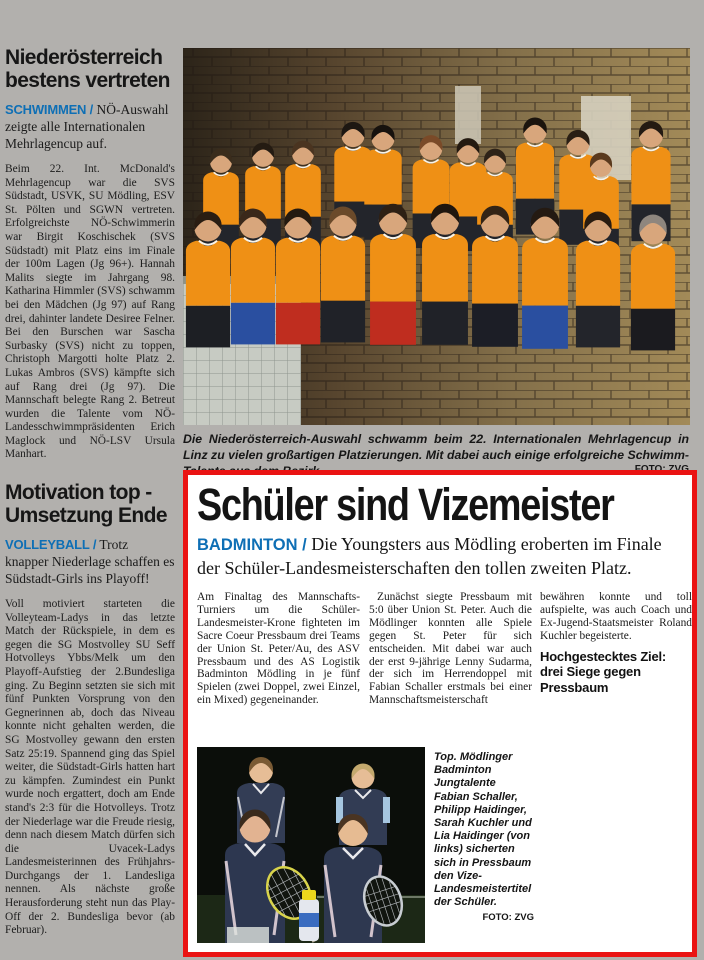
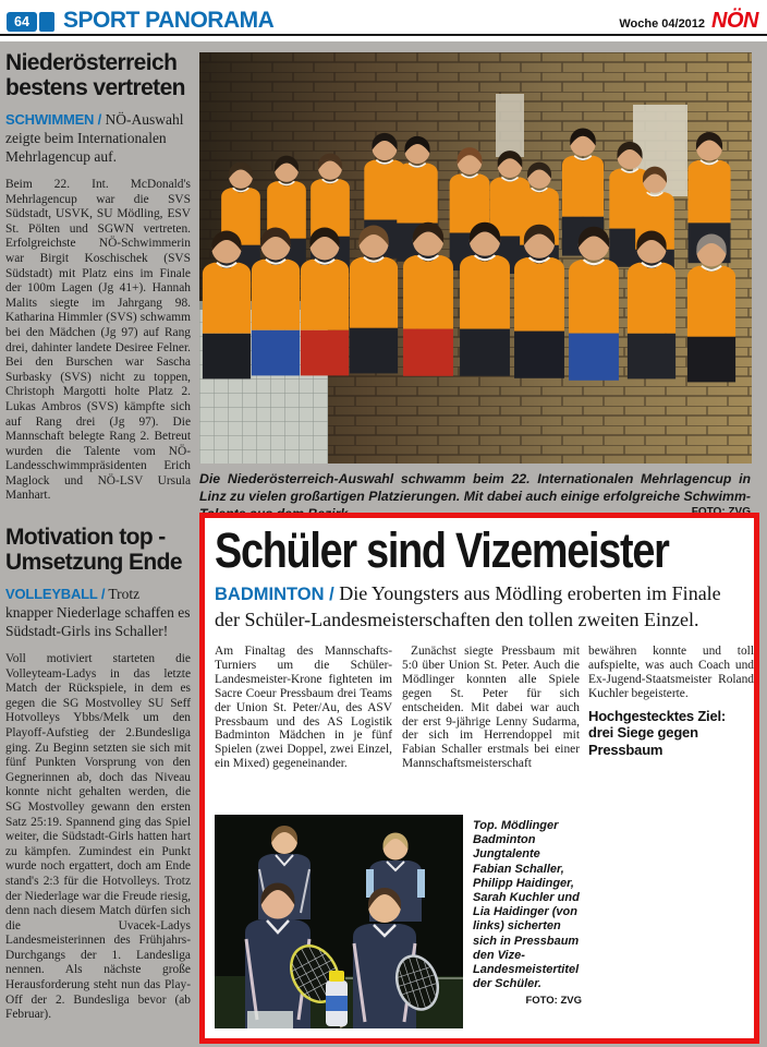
+ 64
+ SPORT PANORAMA
+ Woche 04/2012
+ NÖN
  Niederösterreich bestens vertreten
- SCHWIMMEN / NÖ-Auswahl zeigte alle Internationalen Mehrlagencup auf.
+ SCHWIMMEN / NÖ-Auswahl zeigte beim Internationalen Mehrlagencup auf.
- Beim 22. Int. McDonald's Mehrlagencup war die SVS Südstadt, USVK, SU Mödling, ESV St. Pölten und SGWN vertreten. Erfolgreichste NÖ-Schwimmerin war Birgit Koschischek (SVS Südstadt) mit Platz eins im Finale der 100m Lagen (Jg 96+). Hannah Malits siegte im Jahrgang 98. Katharina Himmler (SVS) schwamm bei den Mädchen (Jg 97) auf Rang drei, dahinter landete Desiree Felner. Bei den Burschen war Sascha Surbasky (SVS) nicht zu toppen, Christoph Margotti holte Platz 2. Lukas Ambros (SVS) kämpfte sich auf Rang drei (Jg 97). Die Mannschaft belegte Rang 2. Betreut wurden die Talente vom NÖ-Landesschwimmpräsidenten Erich Maglock und NÖ-LSV Ursula Manhart.
+ Beim 22. Int. McDonald's Mehrlagencup war die SVS Südstadt, USVK, SU Mödling, ESV St. Pölten und SGWN vertreten. Erfolgreichste NÖ-Schwimmerin war Birgit Koschischek (SVS Südstadt) mit Platz eins im Finale der 100m Lagen (Jg 41+). Hannah Malits siegte im Jahrgang 98. Katharina Himmler (SVS) schwamm bei den Mädchen (Jg 97) auf Rang drei, dahinter landete Desiree Felner. Bei den Burschen war Sascha Surbasky (SVS) nicht zu toppen, Christoph Margotti holte Platz 2. Lukas Ambros (SVS) kämpfte sich auf Rang drei (Jg 97). Die Mannschaft belegte Rang 2. Betreut wurden die Talente vom NÖ-Landesschwimmpräsidenten Erich Maglock und NÖ-LSV Ursula Manhart.
  Motivation top - Umsetzung Ende
- VOLLEYBALL / Trotz knapper Niederlage schaffen es Südstadt-Girls ins Playoff!
+ VOLLEYBALL / Trotz knapper Niederlage schaffen es Südstadt-Girls ins Schaller!
  Voll motiviert starteten die Volleyteam-Ladys in das letzte Match der Rückspiele, in dem es gegen die SG Mostvolley SU Seff Hotvolleys Ybbs/Melk um den Playoff-Aufstieg der 2.Bundesliga ging. Zu Beginn setzten sie sich mit fünf Punkten Vorsprung von den Gegnerinnen ab, doch das Niveau konnte nicht gehalten werden, die SG Mostvolley gewann den ersten Satz 25:19. Spannend ging das Spiel weiter, die Südstadt-Girls hatten hart zu kämpfen. Zumindest ein Punkt wurde noch ergattert, doch am Ende stand's 2:3 für die Hotvolleys. Trotz der Niederlage war die Freude riesig, denn nach diesem Match dürfen sich die Uvacek-Ladys Landesmeisterinnen des Frühjahrs-Durchgangs der 1. Landesliga nennen. Als nächste große Herausforderung steht nun das Play-Off der 2. Bundesliga bevor (ab Februar).
  Die Niederösterreich-Auswahl schwamm beim 22. Internationalen Mehrlagencup in Linz zu vielen großartigen Platzierungen. Mit dabei auch einige erfolgreiche Schwimm-
  Schüler sind Vizemeister
- BADMINTON / Die Youngsters aus Mödling eroberten im Finale der Schüler-Landesmeisterschaften den tollen zweiten Platz.
+ BADMINTON / Die Youngsters aus Mödling eroberten im Finale der Schüler-Landesmeisterschaften den tollen zweiten Einzel.
- Am Finaltag des Mannschafts-Turniers um die Schüler-Landesmeister-Krone fighteten im Sacre Coeur Pressbaum drei Teams der Union St. Peter/Au, des ASV Pressbaum und des AS Logistik Badminton Mödling in je fünf Spielen (zwei Doppel, zwei Einzel, ein Mixed) gegeneinander.
+ Am Finaltag des Mannschafts-Turniers um die Schüler-Landesmeister-Krone fighteten im Sacre Coeur Pressbaum drei Teams der Union St. Peter/Au, des ASV Pressbaum und des AS Logistik Badminton Mädchen in je fünf Spielen (zwei Doppel, zwei Einzel, ein Mixed) gegeneinander.
  Zunächst siegte Pressbaum mit 5:0 über Union St. Peter. Auch die Mödlinger konnten alle Spiele gegen St. Peter für sich entscheiden. Mit dabei war auch der erst 9-jährige Lenny Sudarma, der sich im Herrendoppel mit Fabian Schaller erstmals bei einer Mannschaftsmeisterschaft
  bewähren konnte und toll aufspielte, was auch Coach und Ex-Jugend-Staatsmeister Roland Kuchler begeisterte.
  Hochgestecktes Ziel: drei Siege gegen Pressbaum
  Top. Mödlinger Badminton Jungtalente Fabian Schaller, Philipp Haidinger, Sarah Kuchler und Lia Haidinger (von links) sicherten sich in Pressbaum den Vize-Landesmeistertitel der Schüler.
  FOTO: ZVG
